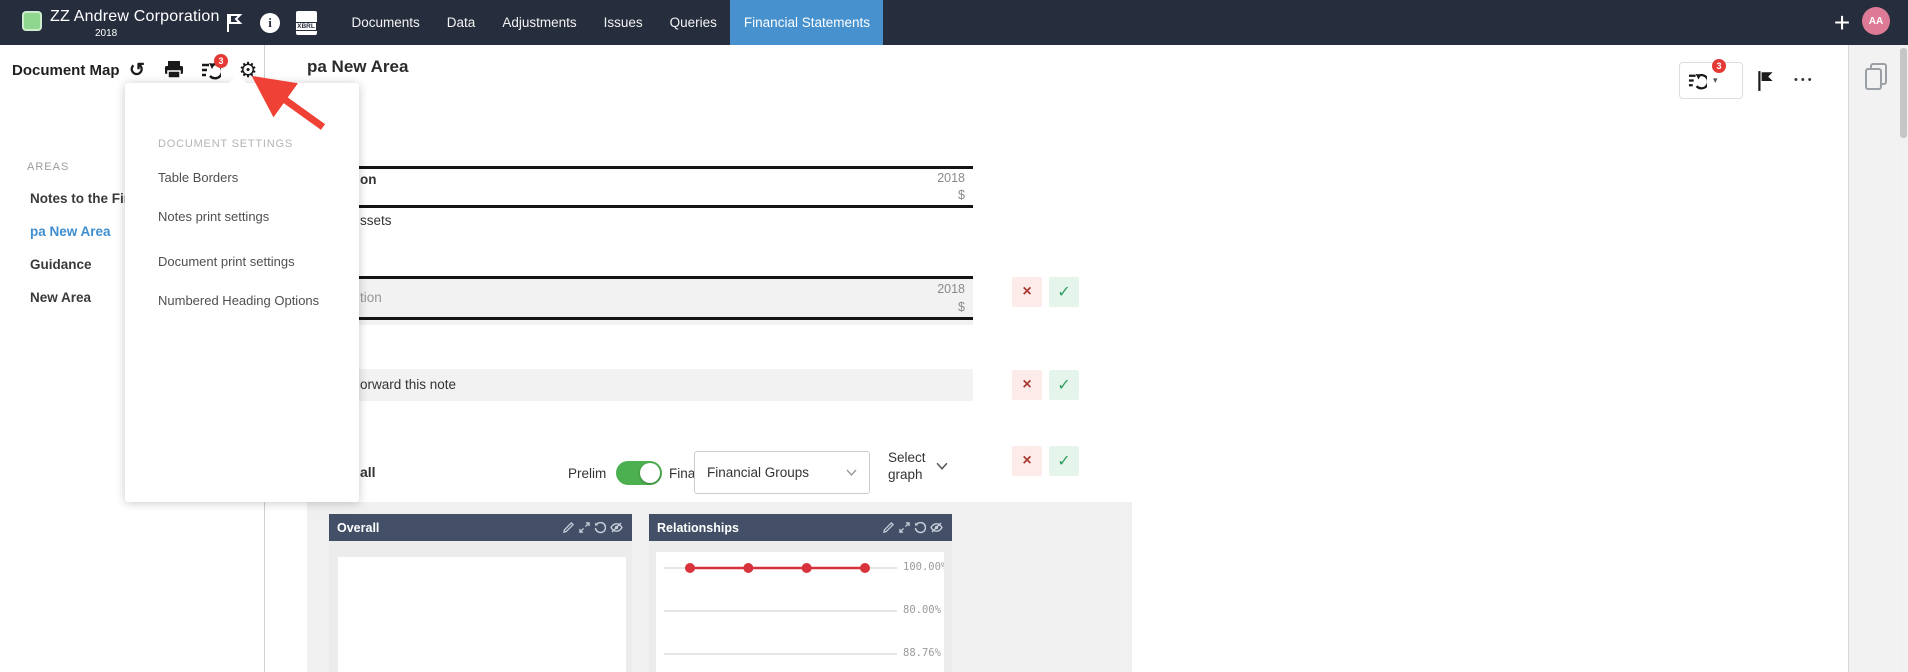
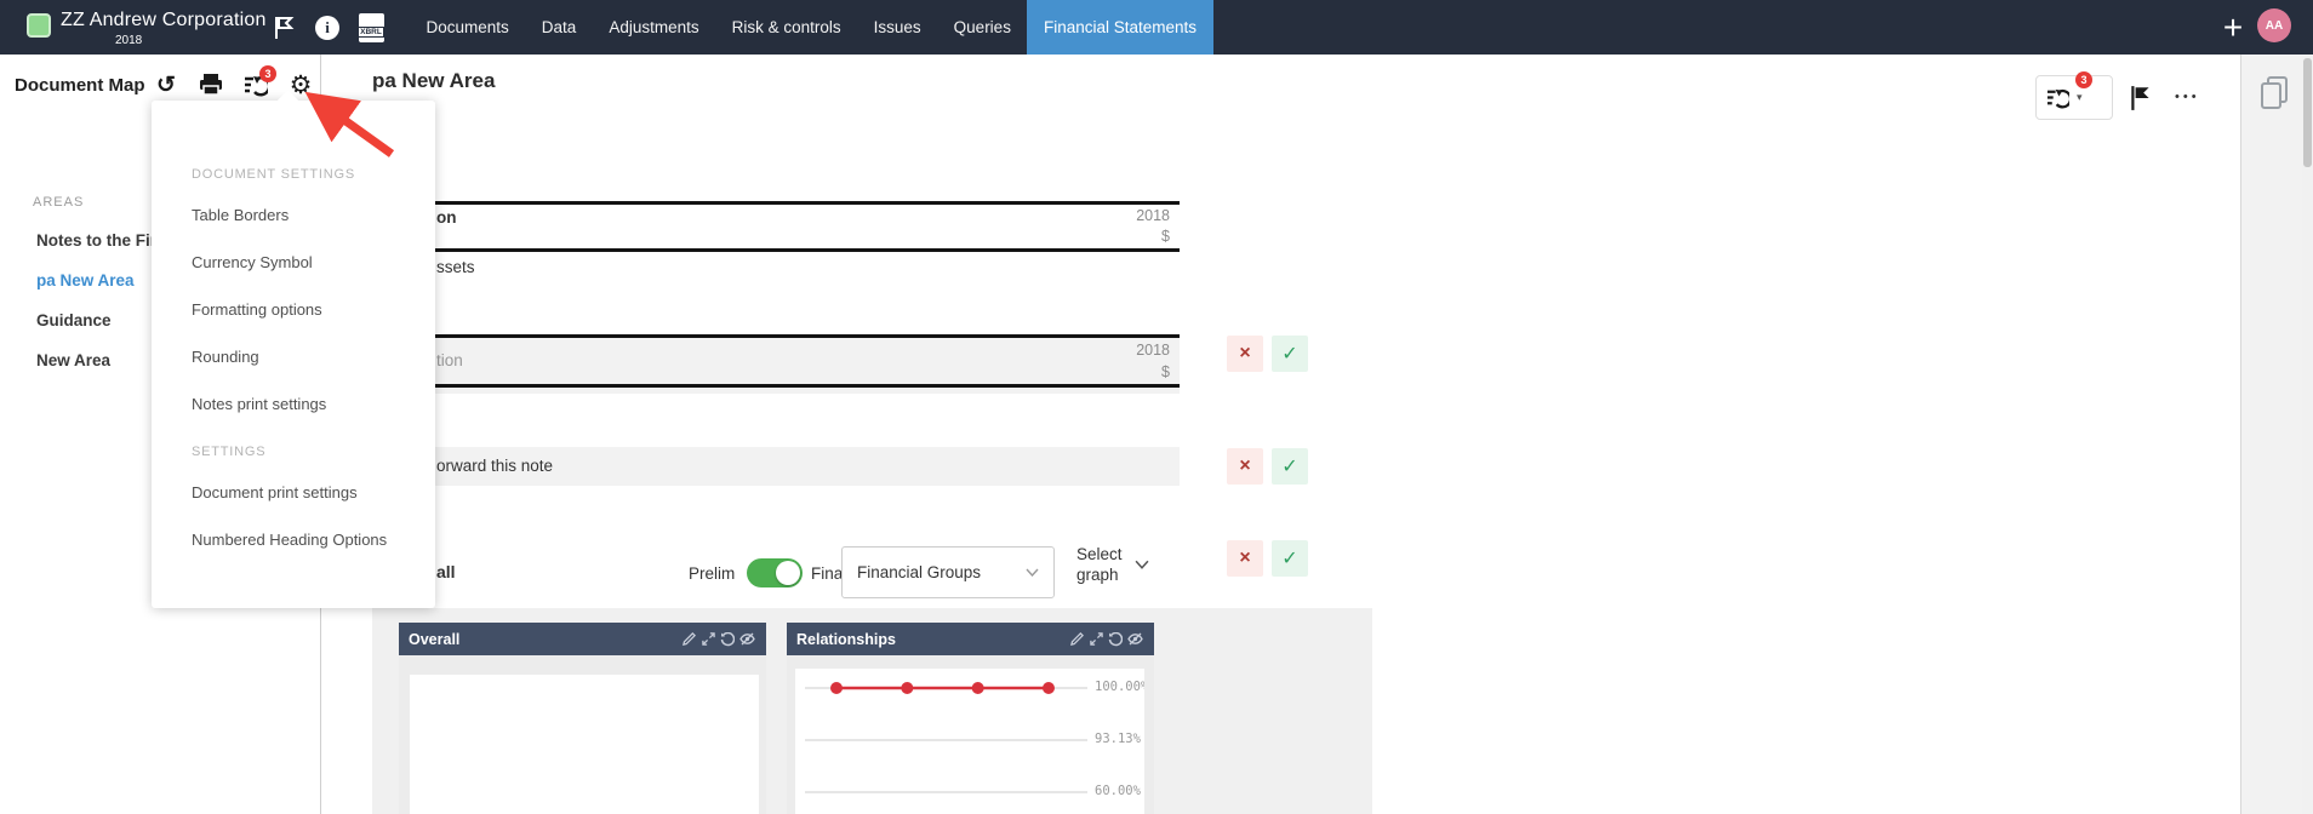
  ZZ Andrew Corporation
  2018
  i
  Documents
  Data
  Adjustments
+ Risk & controls
  Issues
  Queries
  Financial Statements
  +
  AA
  Document Map
  ↺
  3
  ⚙
  AREAS
  Notes to the Fi
  pa New Area
  Guidance
  New Area
  pa New Area
  3
  ▾
  •••
  on
  2018
  $
  ssets
  tion
  2018
  $
  ×
  ✓
  orward this note
  ×
  ✓
  all
  Prelim
  Fina
  Financial Groups
  Select
  graph
  ×
  ✓
  Overall
  Relationships
  100.00
- 80.00%
+ 93.13%
- 88.76%
+ 60.00%
  DOCUMENT SETTINGS
  Table Borders
+ Currency Symbol
+ Formatting options
+ Rounding
  Notes print settings
+ SETTINGS
  Document print settings
  Numbered Heading Options
